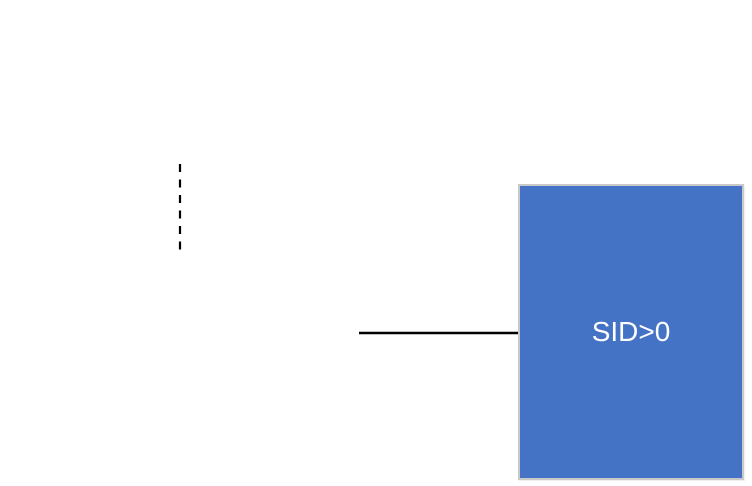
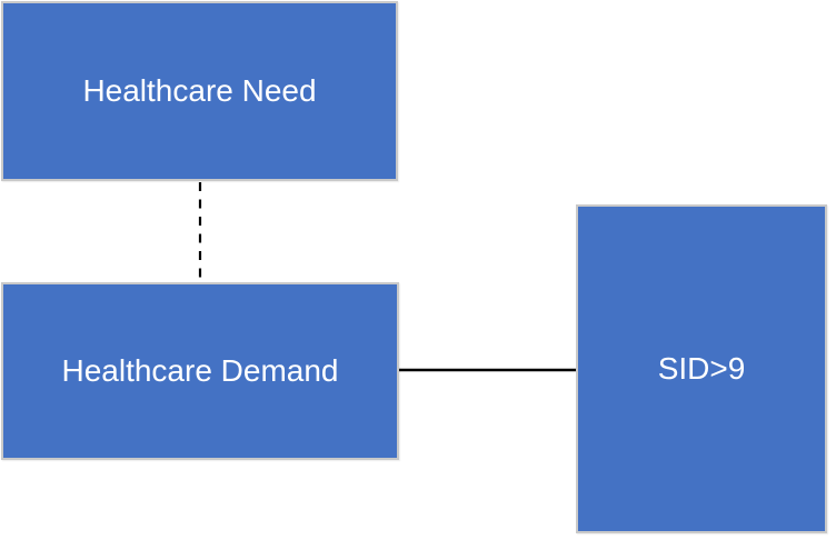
+ Healthcare Need
+ Healthcare Demand
- SID>0
+ SID>9
